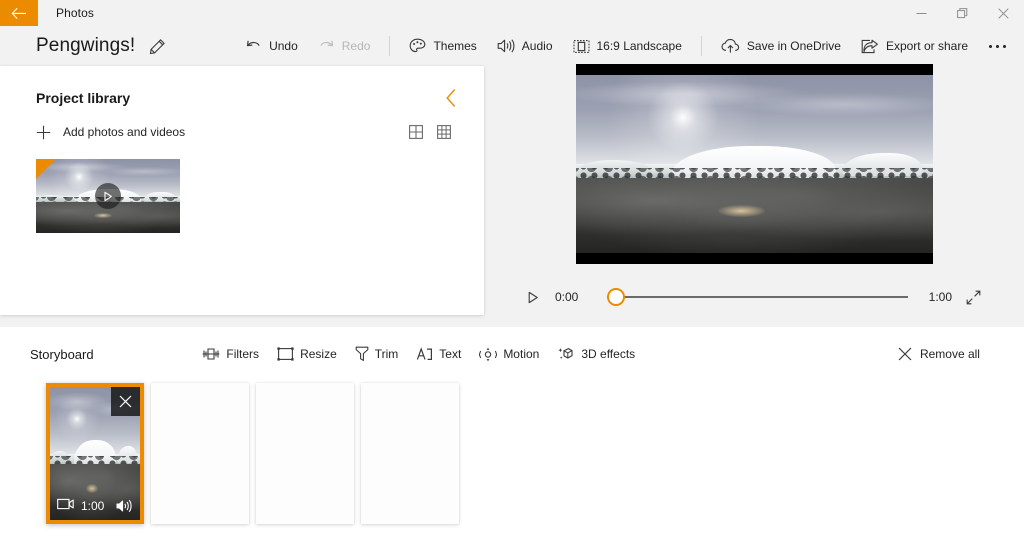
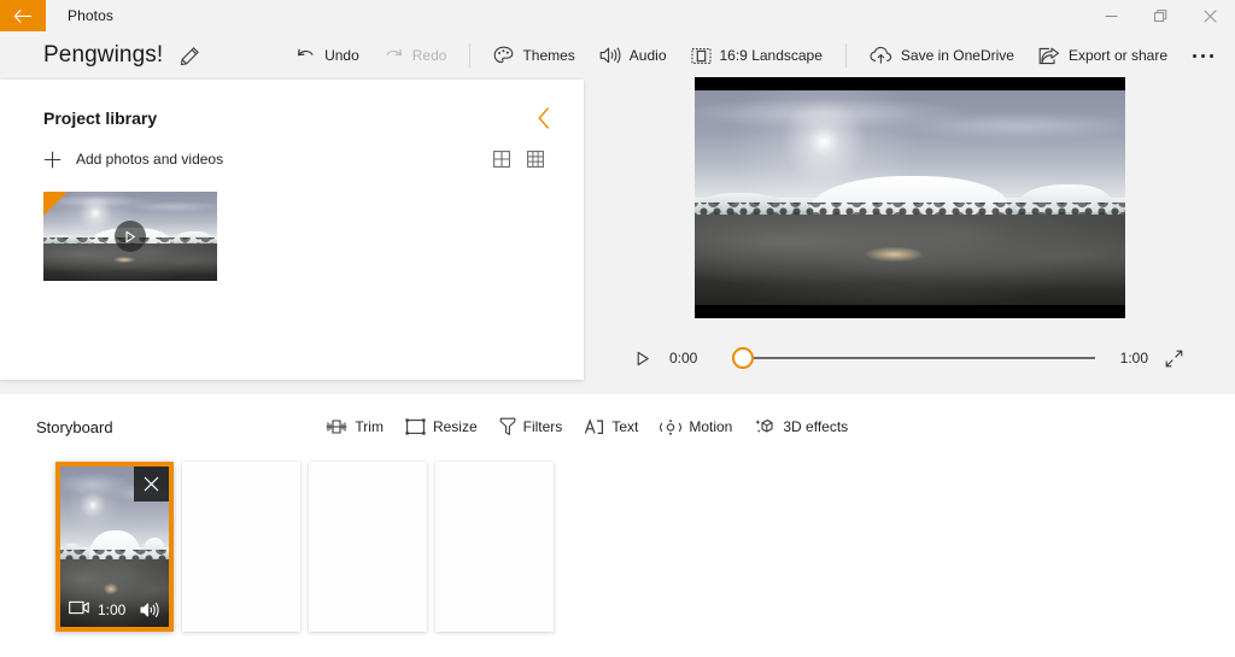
  Photos
  Pengwings!
  Undo
  Redo
  Themes
  Audio
  16:9 Landscape
  Save in OneDrive
  Export or share
  Project library
  Add photos and videos
  0:00
  1:00
  Storyboard
- Filters
+ Trim
  Resize
- Trim
+ Filters
  Text
  Motion
  3D effects
- Remove all
  1:00
